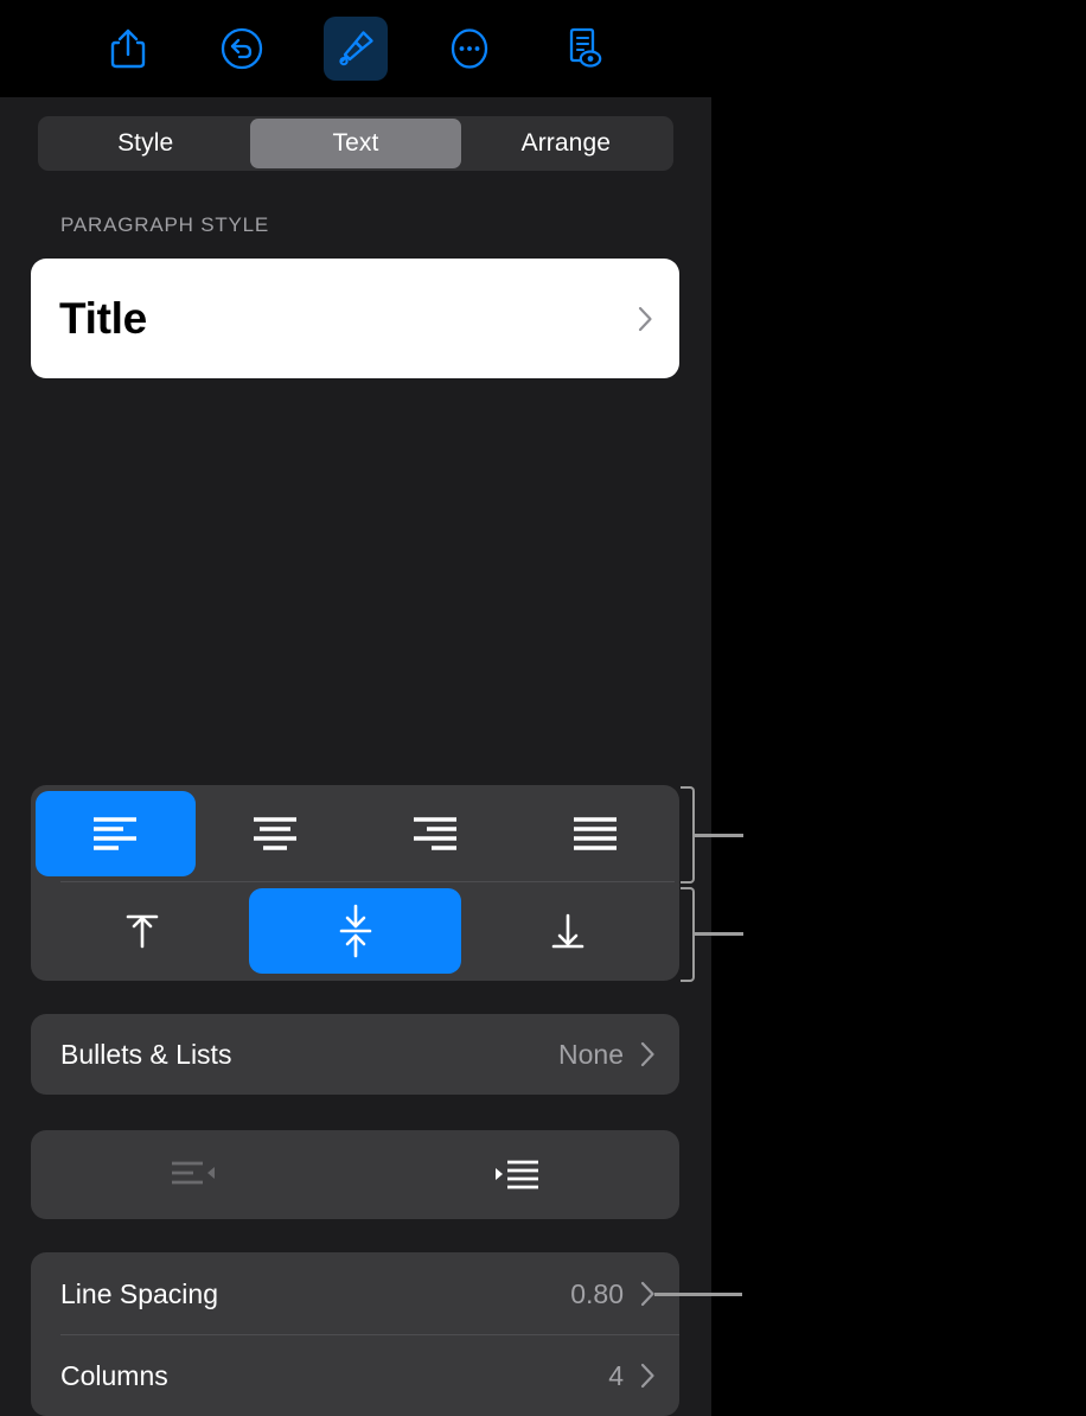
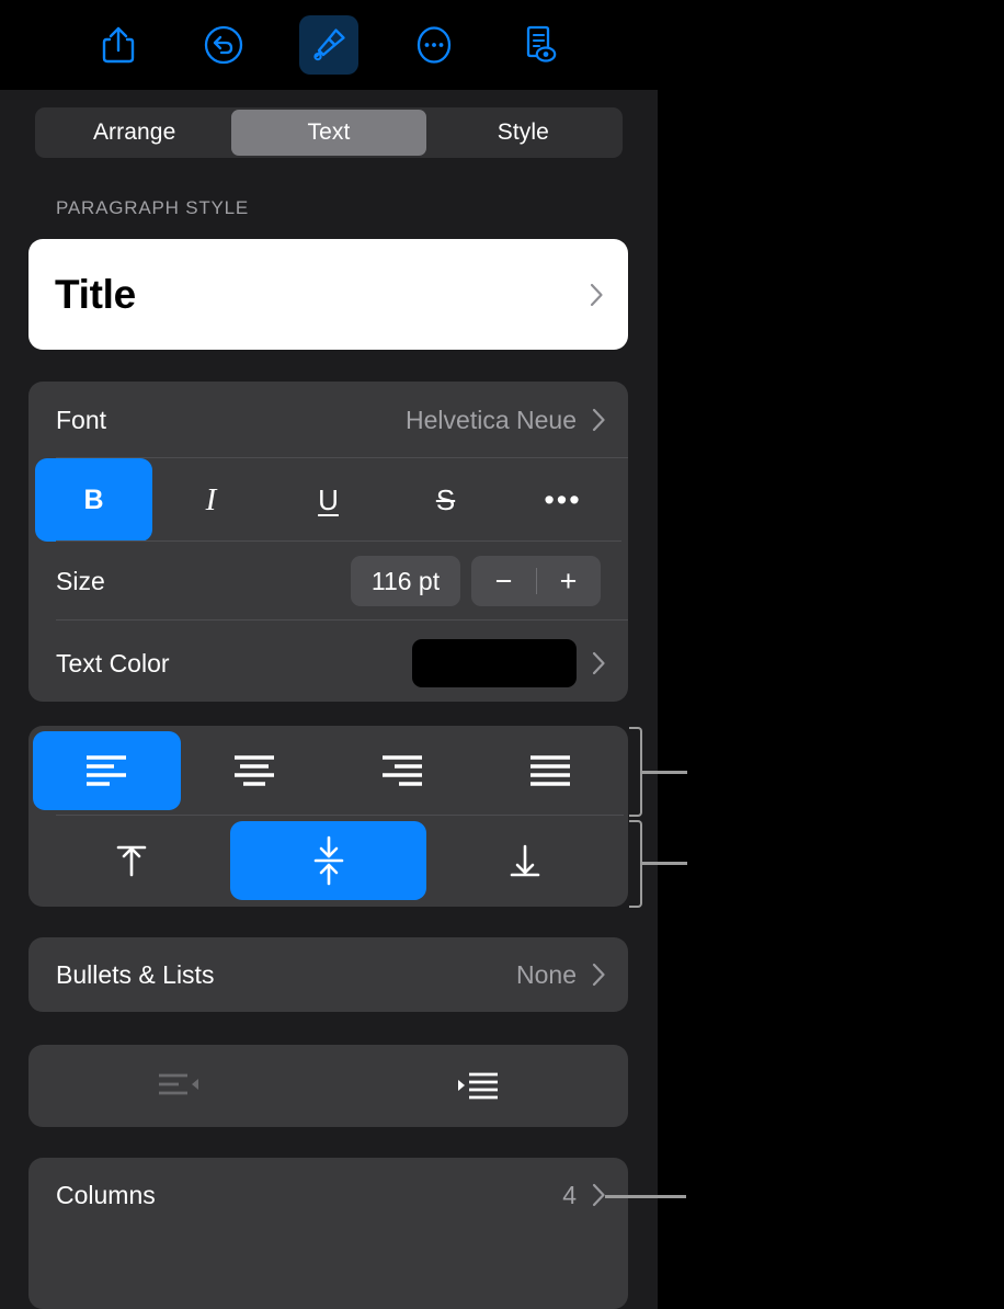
- Style
+ Arrange
  Text
- Arrange
+ Style
  PARAGRAPH STYLE
  Title
+ Font
+ Helvetica Neue
+ B
+ I
+ U
+ S
+ •••
+ Size
+ 116 pt
+ −
+ +
+ Text Color
  Bullets & Lists
  None
- Line Spacing
- 0.80
  Columns
  4
